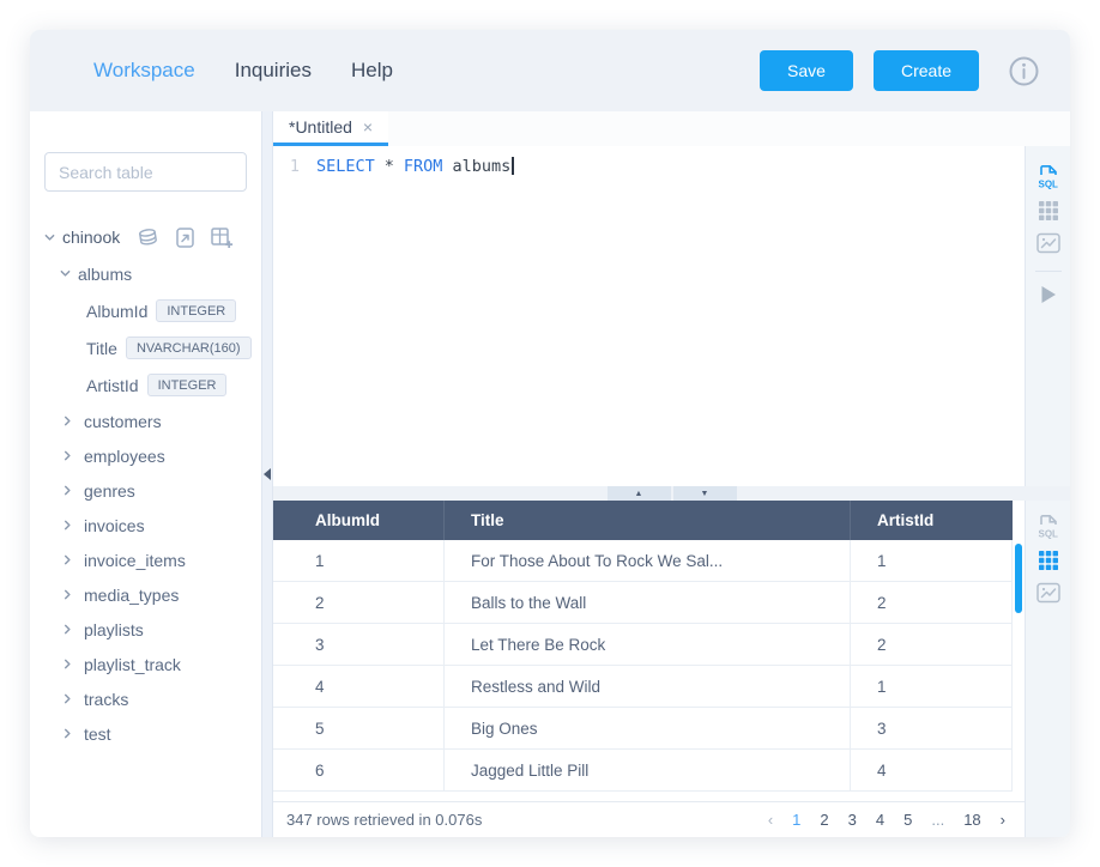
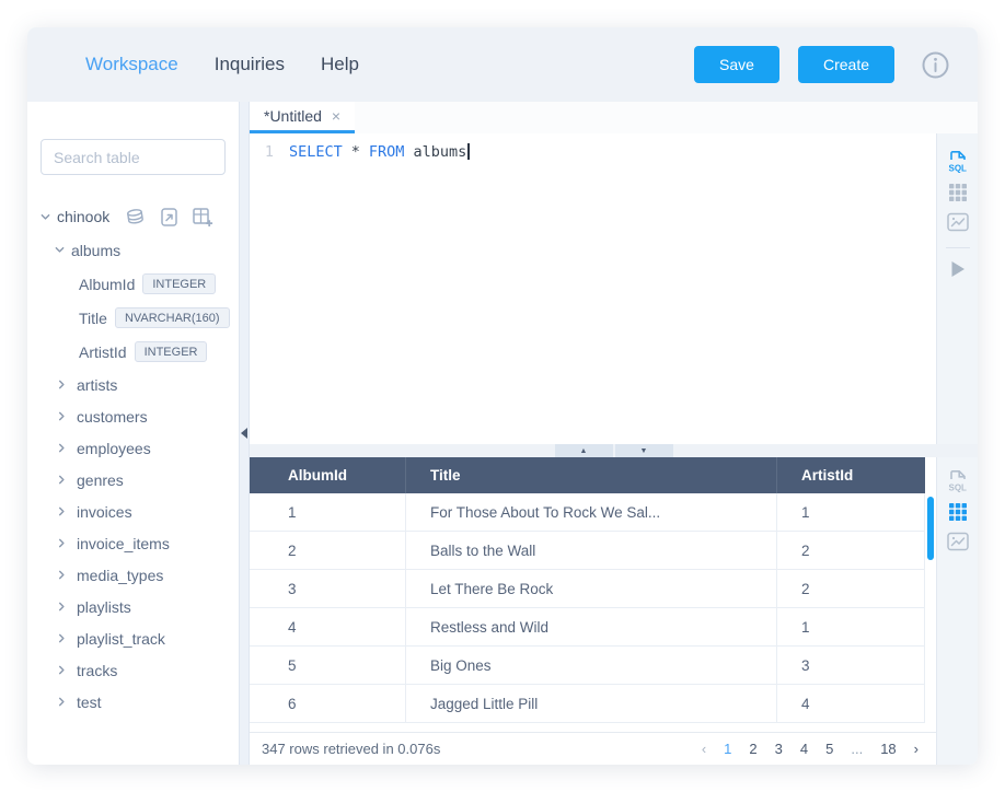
  Workspace
  Inquiries
  Help
  Save
  Create
  Search table
  chinook
  albums
  AlbumId
  INTEGER
  Title
  NVARCHAR(160)
  ArtistId
  INTEGER
+ artists
  customers
  employees
  genres
  invoices
  invoice_items
  media_types
  playlists
  playlist_track
  tracks
  test
  *Untitled
  ×
  1
  SELECT
  *
  FROM
  albums
  SQL
  AlbumId
  Title
  ArtistId
  1
  For Those About To Rock We Sal...
  1
  2
  Balls to the Wall
  2
  3
  Let There Be Rock
  2
  4
  Restless and Wild
  1
  5
  Big Ones
  3
  6
  Jagged Little Pill
  4
  347 rows retrieved in 0.076s
  ‹
  1
  2
  3
  4
  5
  ...
  18
  ›
  SQL
